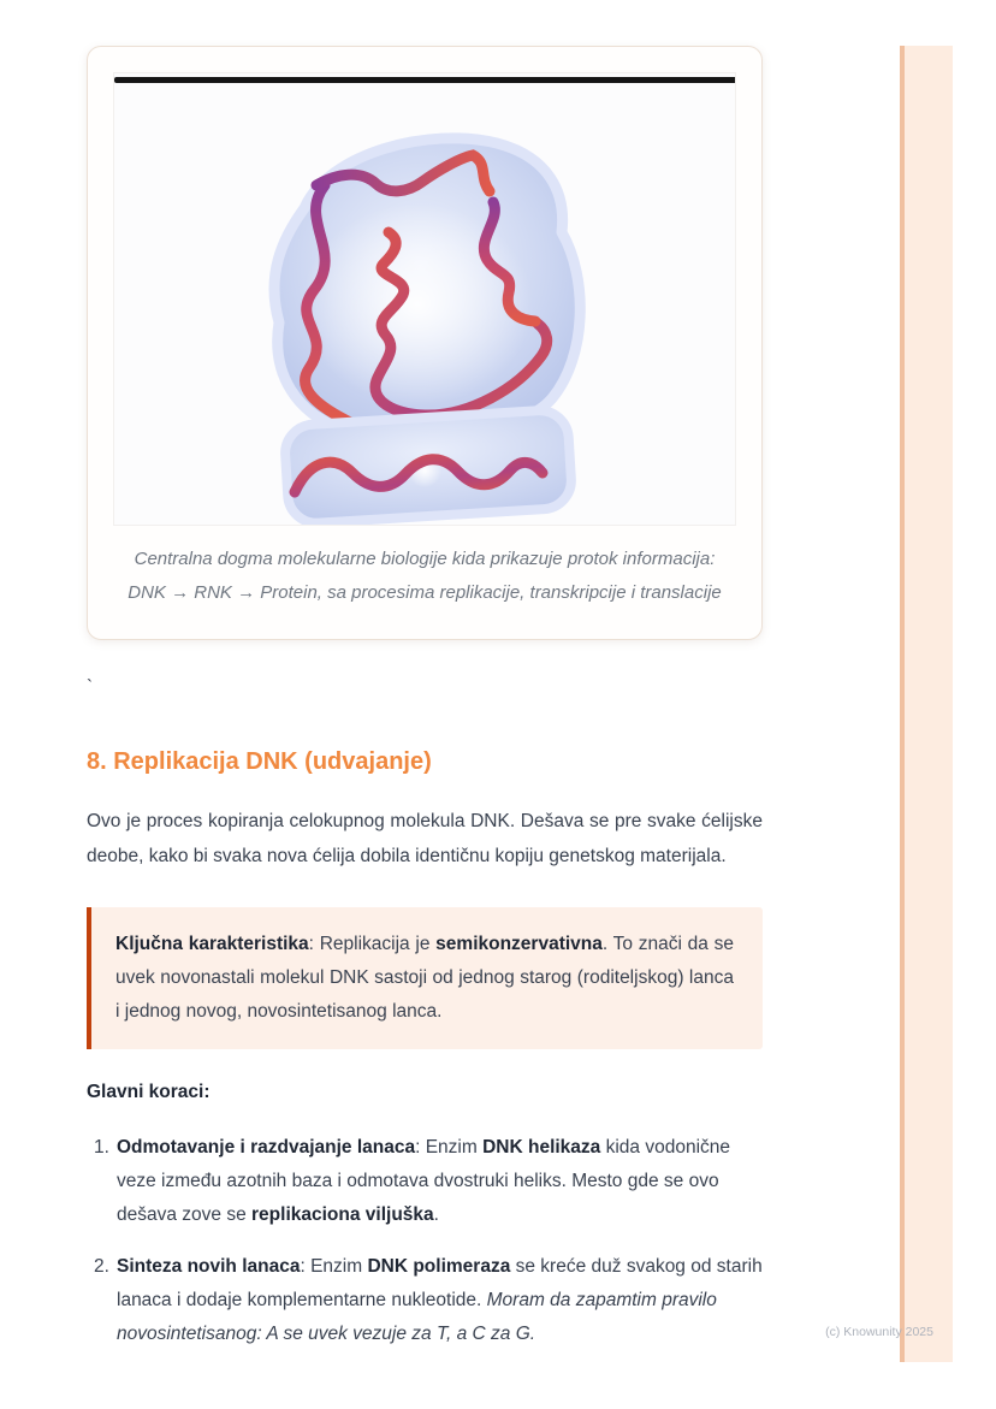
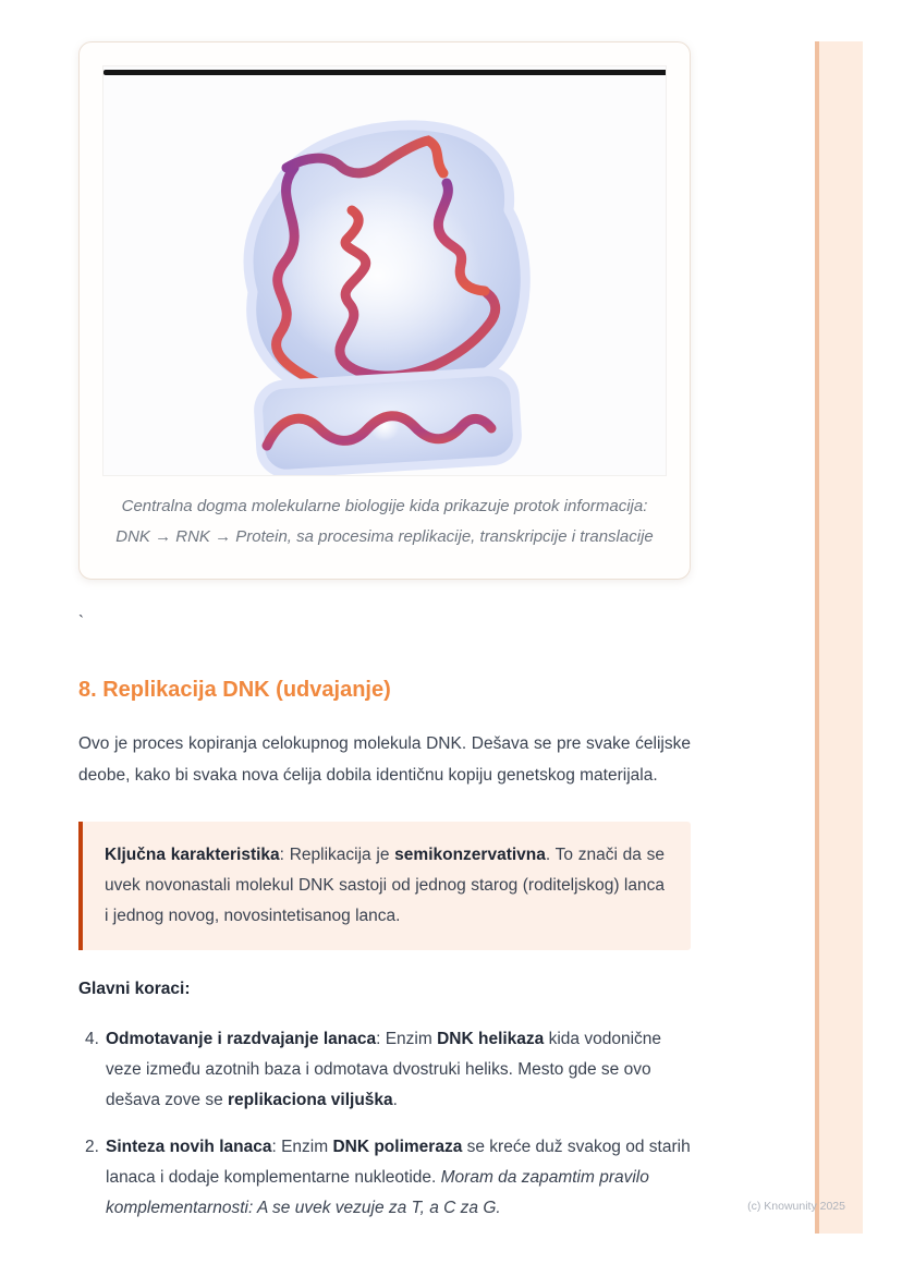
  Centralna dogma molekularne biologije kida prikazuje protok informacija:
  DNK → RNK → Protein, sa procesima replikacije, transkripcije i translacije
  `
  8. Replikacija DNK (udvajanje)
  Ovo je proces kopiranja celokupnog molekula DNK. Dešava se pre svake ćelijske deobe, kako bi svaka nova ćelija dobila identičnu kopiju genetskog materijala.
  Ključna karakteristika: Replikacija je semikonzervativna. To znači da se uvek novonastali molekul DNK sastoji od jednog starog (roditeljskog) lanca i jednog novog, novosintetisanog lanca.
  Glavni koraci:
- 1.
+ 4.
  Odmotavanje i razdvajanje lanaca: Enzim DNK helikaza kida vodonične veze između azotnih baza i odmotava dvostruki heliks. Mesto gde se ovo dešava zove se replikaciona viljuška.
  2.
- Sinteza novih lanaca: Enzim DNK polimeraza se kreće duž svakog od starih lanaca i dodaje komplementarne nukleotide. Moram da zapamtim pravilo novosintetisanog: A se uvek vezuje za T, a C za G.
+ Sinteza novih lanaca: Enzim DNK polimeraza se kreće duž svakog od starih lanaca i dodaje komplementarne nukleotide. Moram da zapamtim pravilo komplementarnosti: A se uvek vezuje za T, a C za G.
  (c) Knowunity 2025
